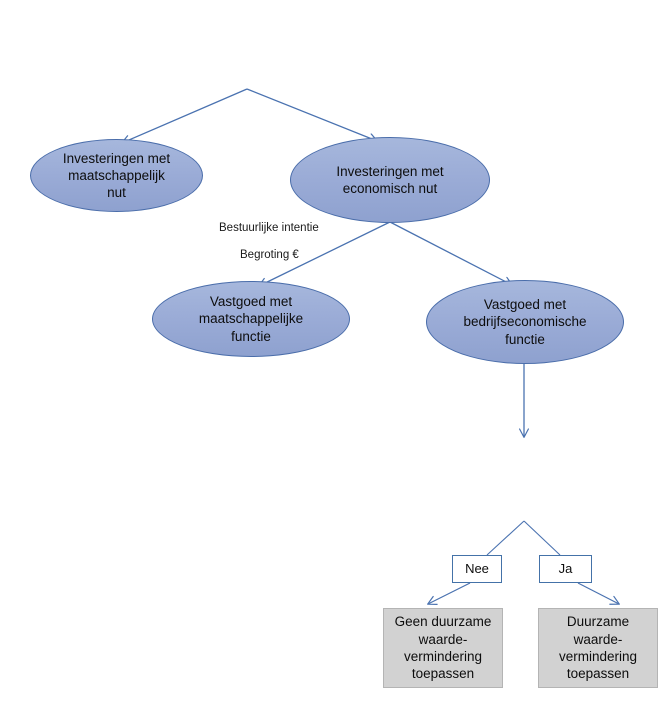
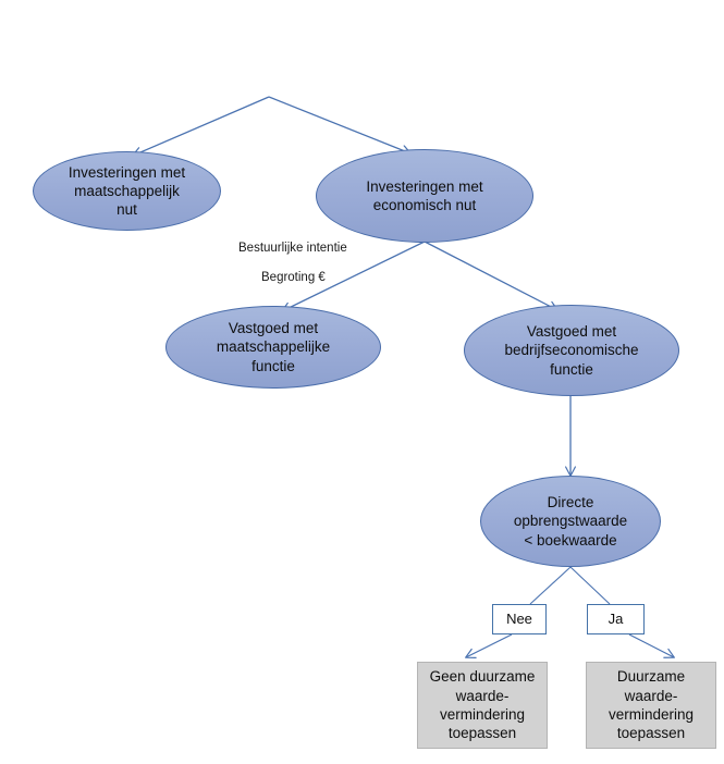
  Investeringen met
  maatschappelijk
  nut
  Investeringen met
  economisch nut
  Vastgoed met
  maatschappelijke
  functie
  Vastgoed met
  bedrijfseconomische
  functie
+ Directe
+ opbrengstwaarde
+ < boekwaarde
  Nee
  Ja
  Geen duurzame
  waarde-
  vermindering
  toepassen
  Duurzame
  waarde-
  vermindering
  toepassen
  Bestuurlijke intentie
  Begroting €
